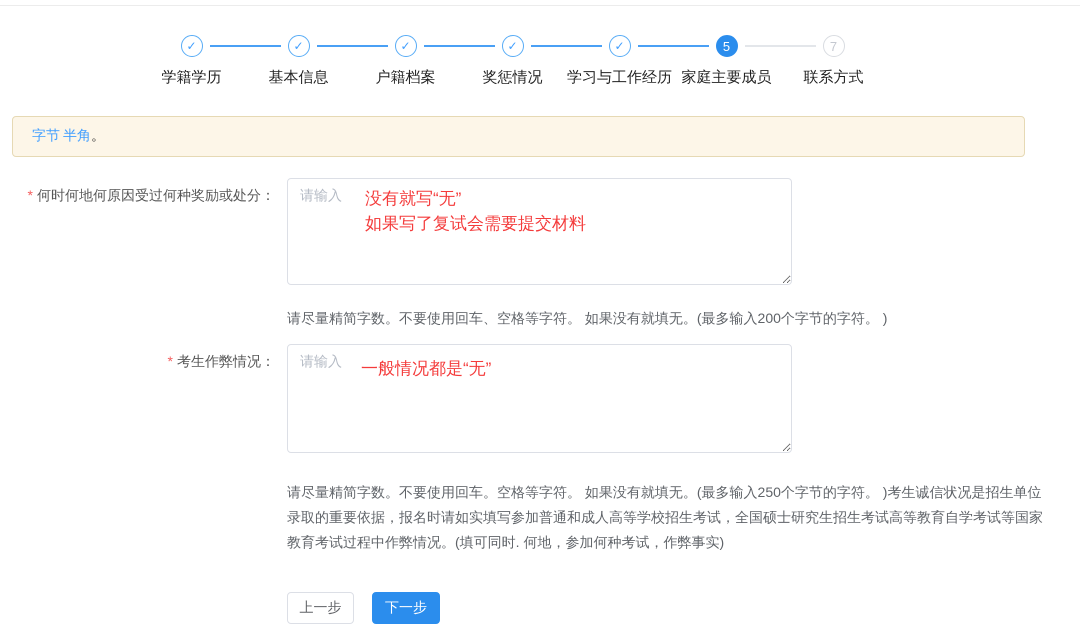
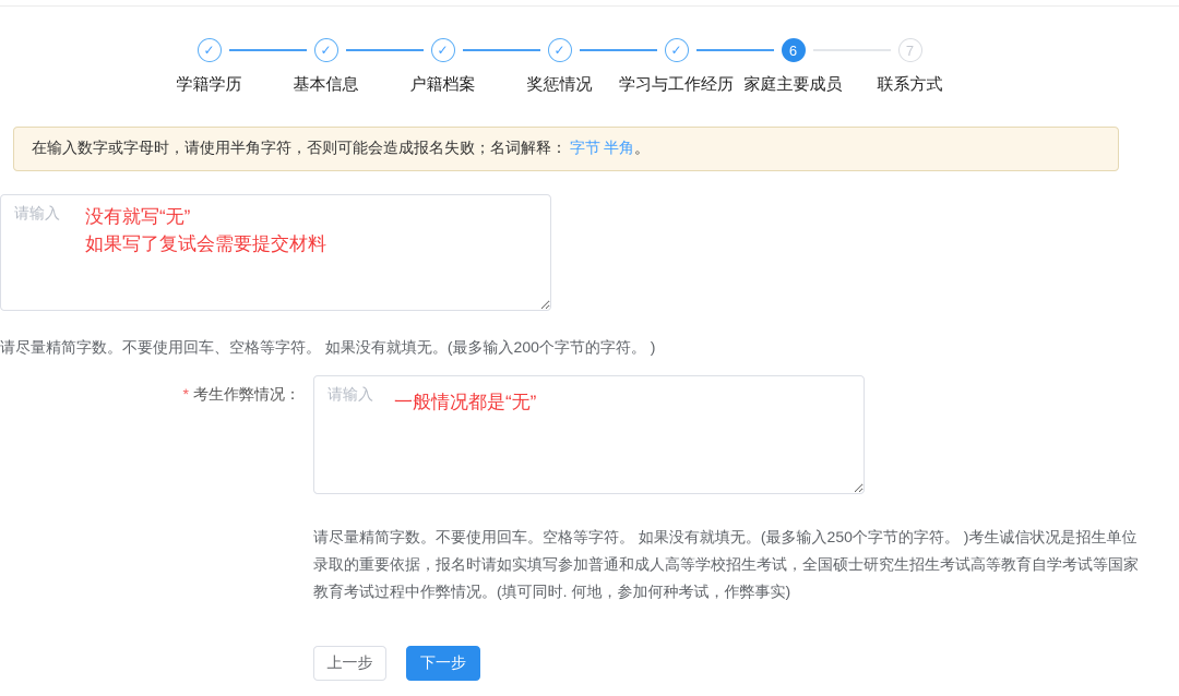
  ✓
  学籍学历
  ✓
  基本信息
  ✓
  户籍档案
  ✓
  奖惩情况
  ✓
  学习与工作经历
- 5
+ 6
  家庭主要成员
  7
  联系方式
+ 在输入数字或字母时，请使用半角字符，否则可能会造成报名失败；名词解释：
  字节
  半角
  。
- * 何时何地何原因受过何种奖励或处分：
  请输入
  没有就写“无”
  如果写了复试会需要提交材料
  请尽量精简字数。不要使用回车、空格等字符。 如果没有就填无。(最多输入200个字节的字符。 )
  * 考生作弊情况：
  请输入
  一般情况都是“无”
  请尽量精简字数。不要使用回车。空格等字符。 如果没有就填无。(最多输入250个字节的字符。 )考生诚信状况是招生单位录取的重要依据，报名时请如实填写参加普通和成人高等学校招生考试，全国硕士研究生招生考试高等教育自学考试等国家教育考试过程中作弊情况。(填可同时. 何地，参加何种考试，作弊事实)
  上一步
  下一步
